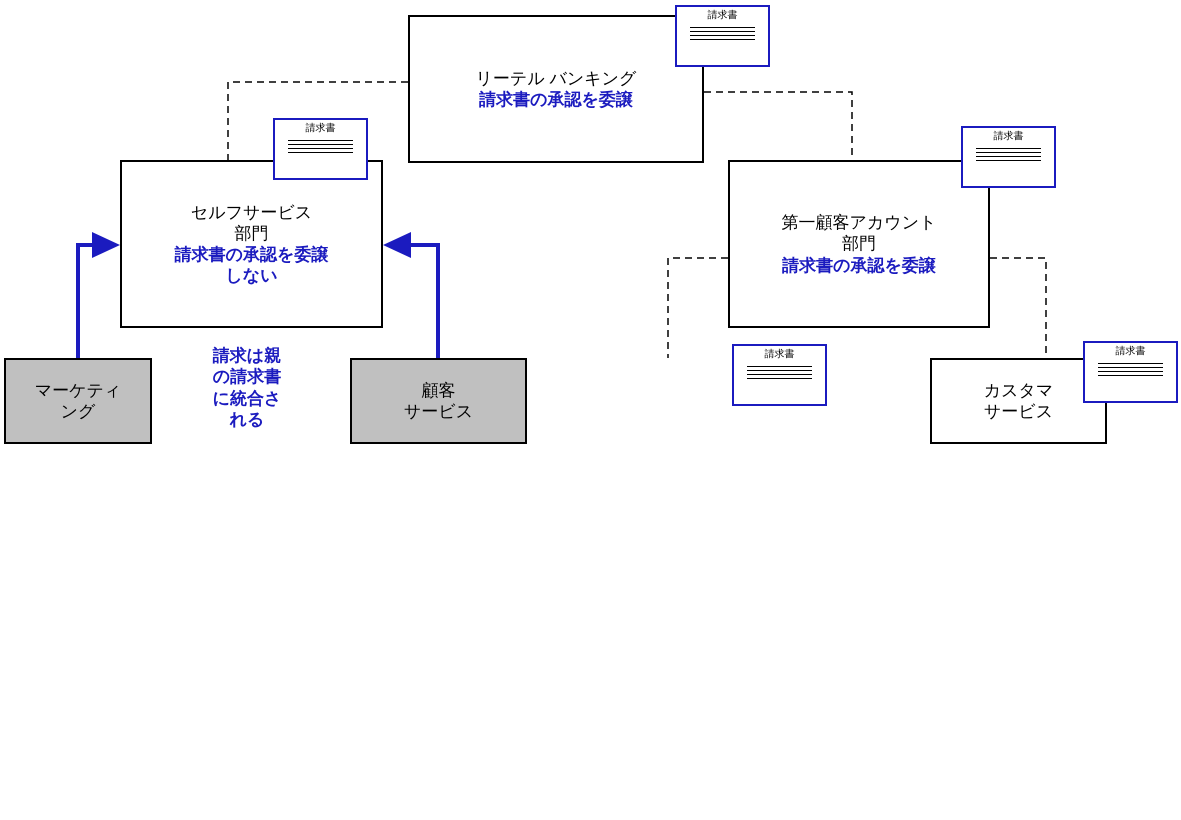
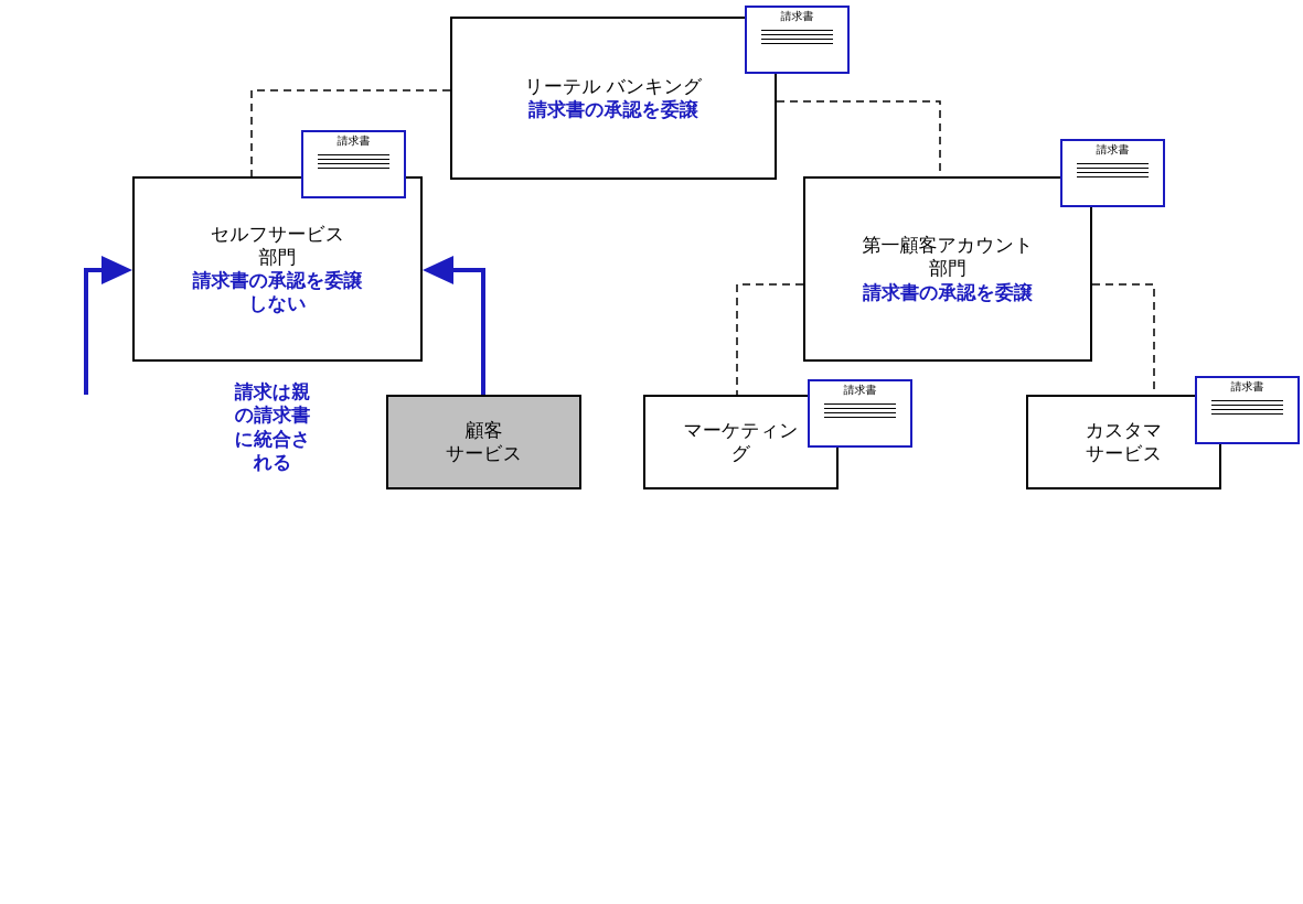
  リーテル バンキング
  請求書の承認を委譲
  セルフサービス
  部門
  請求書の承認を委譲
  しない
  第一顧客アカウント
  部門
  請求書の承認を委譲
- マーケティ
- ング
  顧客
  サービス
+ マーケティン
+ グ
  カスタマ
  サービス
  請求は親
  の請求書
  に統合さ
  れる
  請求書
  請求書
  請求書
  請求書
  請求書
